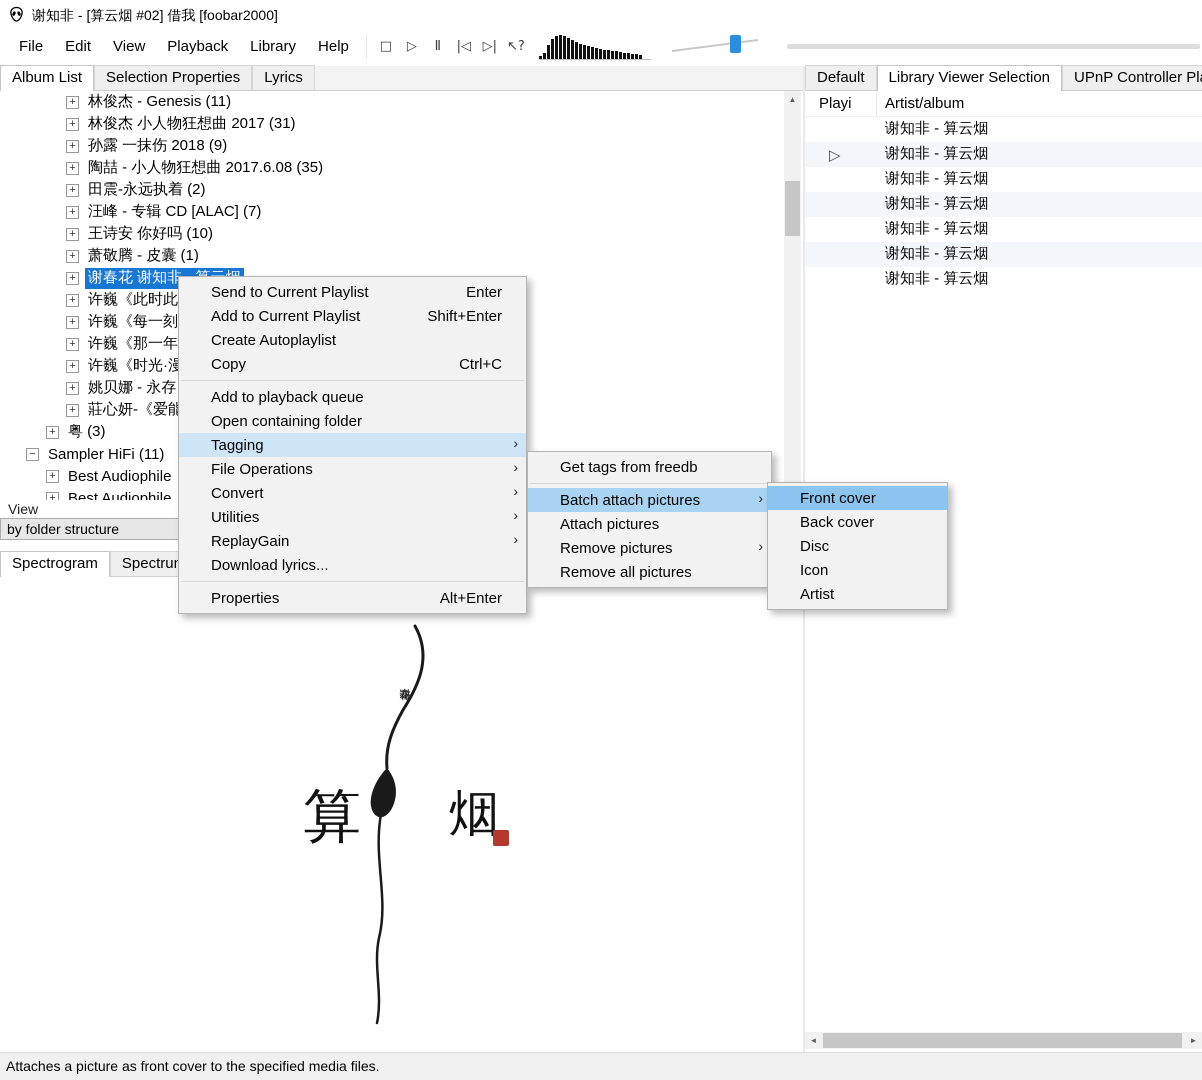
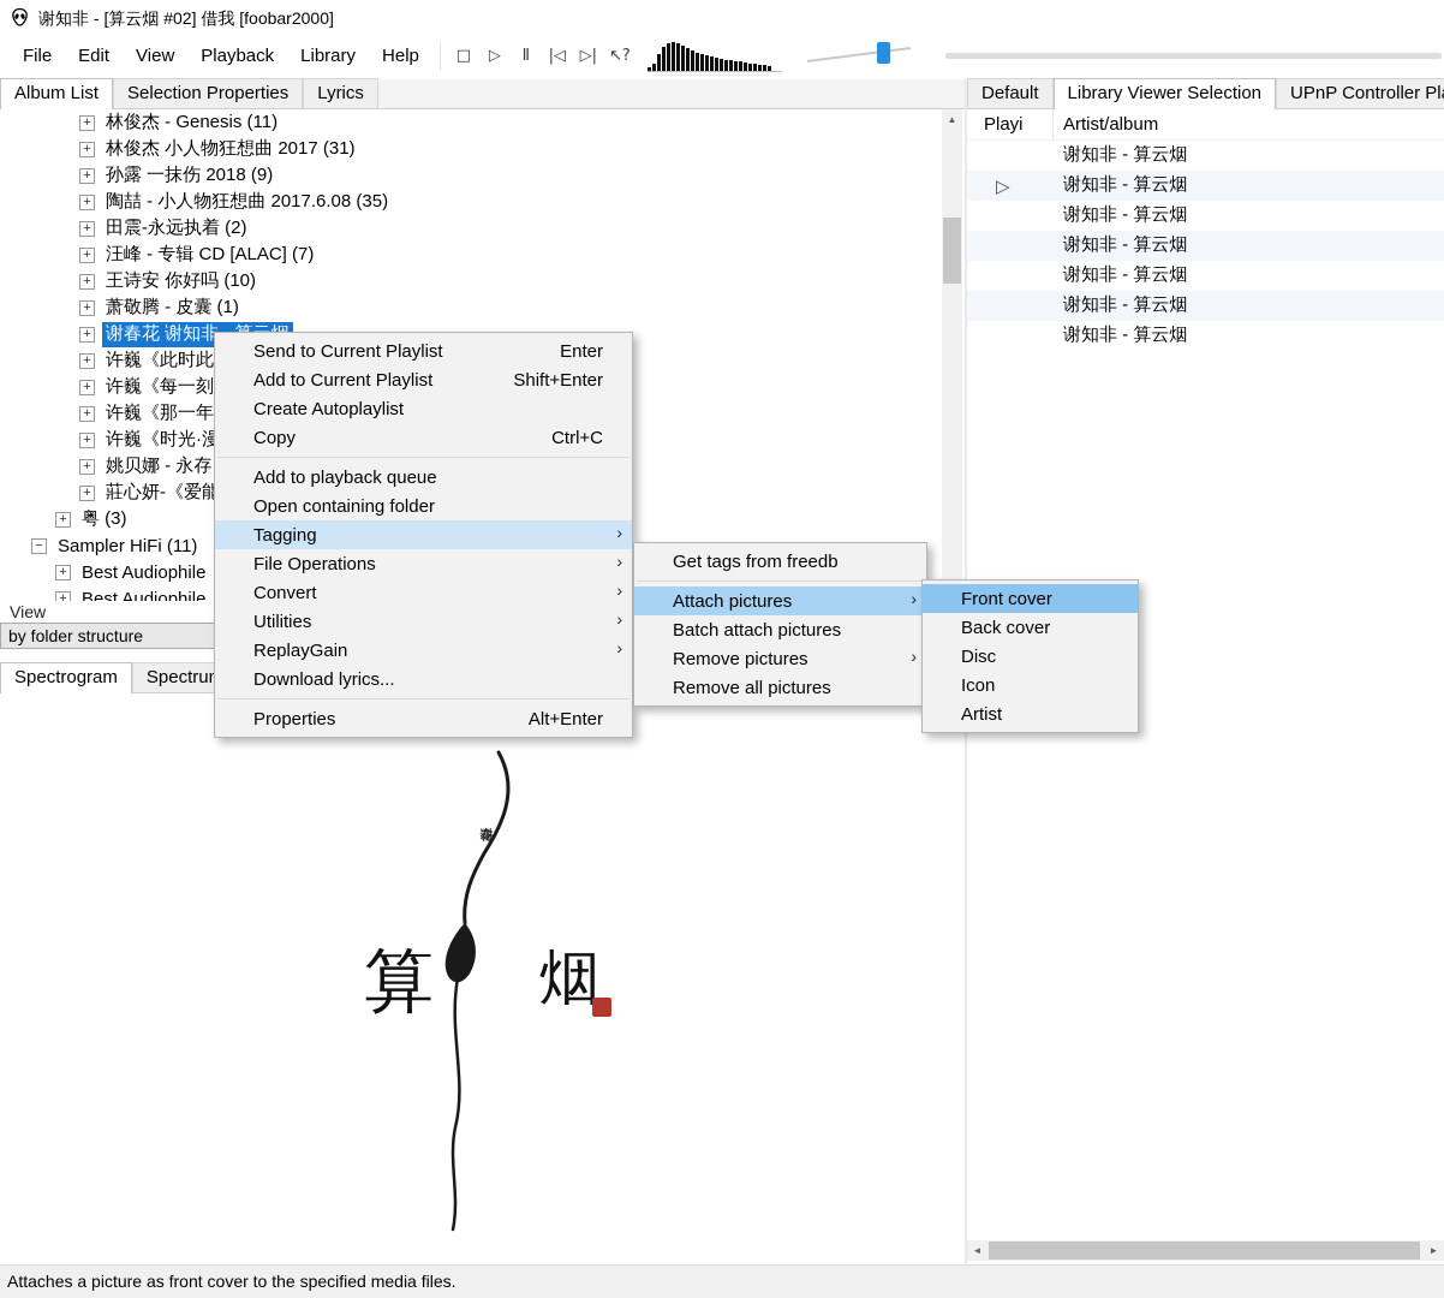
  谢知非 - [算云烟 #02] 借我 [foobar2000]
  File
  Edit
  View
  Playback
  Library
  Help
  □
  ▷
  Ⅱ
  |◁
  ▷|
  ↖?
  Album List
  Selection Properties
  Lyrics
  Default
  Library Viewer Selection
  UPnP Controller Pl
  +
  林俊杰 - Genesis (11)
  +
  林俊杰 小人物狂想曲 2017 (31)
  +
  孙露 一抹伤 2018 (9)
  +
  陶喆 - 小人物狂想曲 2017.6.08 (35)
  +
  田震-永远执着 (2)
  +
  汪峰 - 专辑 CD [ALAC] (7)
  +
  王诗安 你好吗 (10)
  +
  萧敬腾 - 皮囊 (1)
  +
  +
  许巍《此时此
  +
  许巍《每一刻
  +
  许巍《那一年
  +
  许巍《时光·漫
  +
  姚贝娜 - 永存
  +
  莊心妍-《爱能
  +
  粤 (3)
  −
  Sampler HiFi (11)
  +
  Best Audiophile
  +
  Best Audiophile
  ▲
  View
  by folder structure
  Spectrogram
  Spectru
  算
  烟
  Playi
  Artist/album
  谢知非 - 算云烟
  ▷
  谢知非 - 算云烟
  谢知非 - 算云烟
  谢知非 - 算云烟
  谢知非 - 算云烟
  谢知非 - 算云烟
  谢知非 - 算云烟
  ◄
  ►
  Attaches a picture as front cover to the specified media files.
  Send to Current Playlist
  Enter
  Add to Current Playlist
  Shift+Enter
  Create Autoplaylist
  Copy
  Ctrl+C
  Add to playback queue
  Open containing folder
  Tagging
  ›
  File Operations
  ›
  Convert
  ›
  Utilities
  ›
  ReplayGain
  ›
  Download lyrics...
  Properties
  Alt+Enter
  Get tags from freedb
- Batch attach pictures
+ Attach pictures
  ›
- Attach pictures
+ Batch attach pictures
  Remove pictures
  ›
  Remove all pictures
  Front cover
  Back cover
  Disc
  Icon
  Artist
